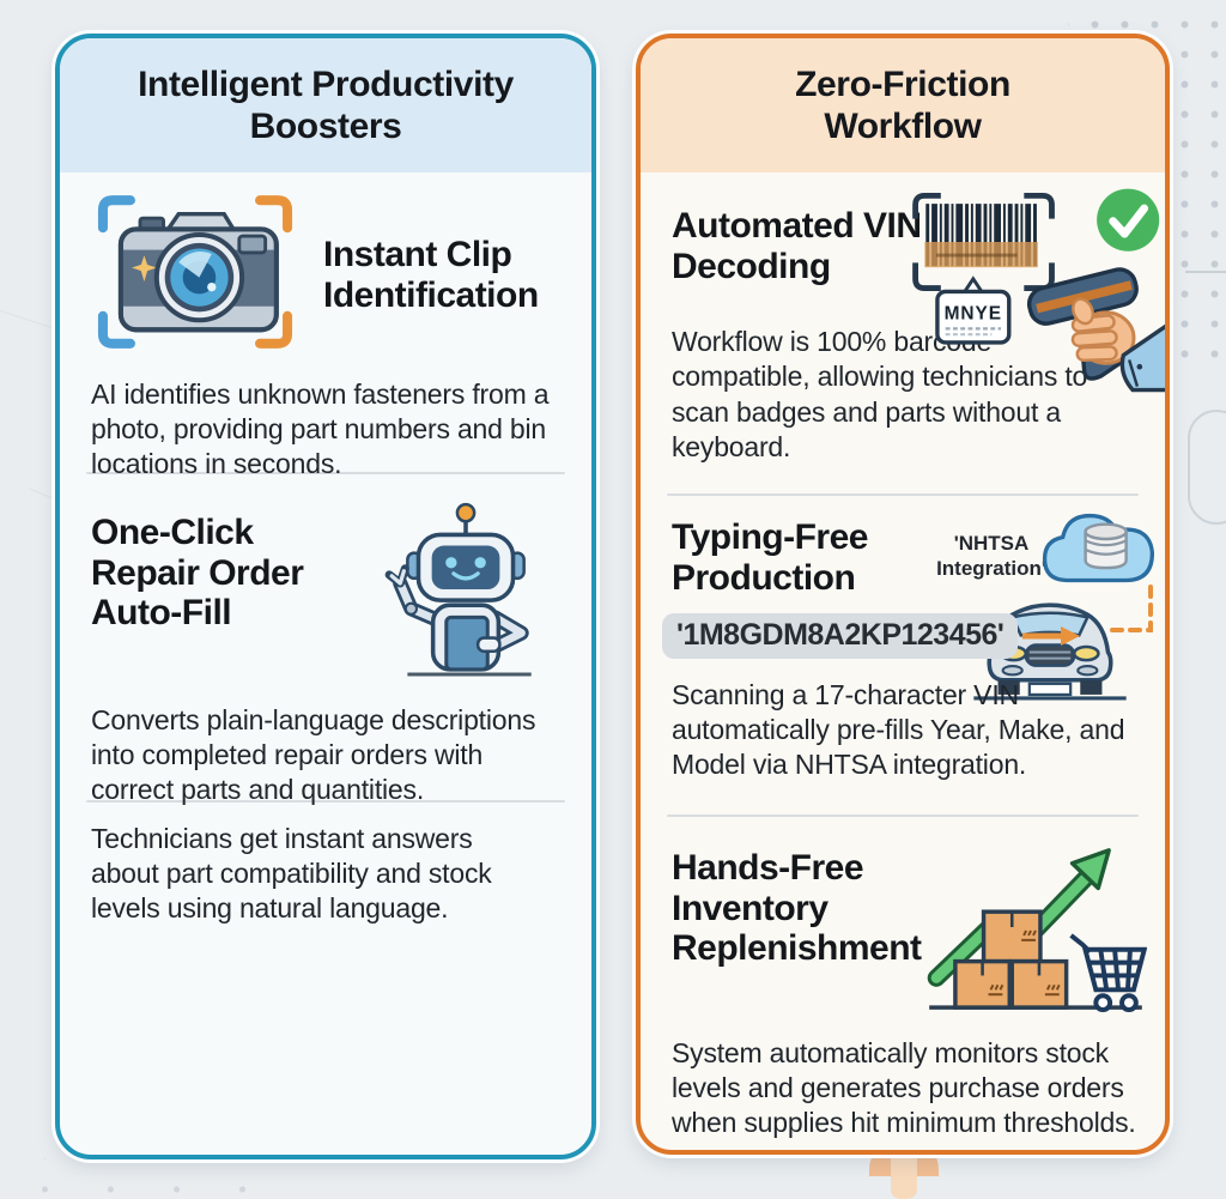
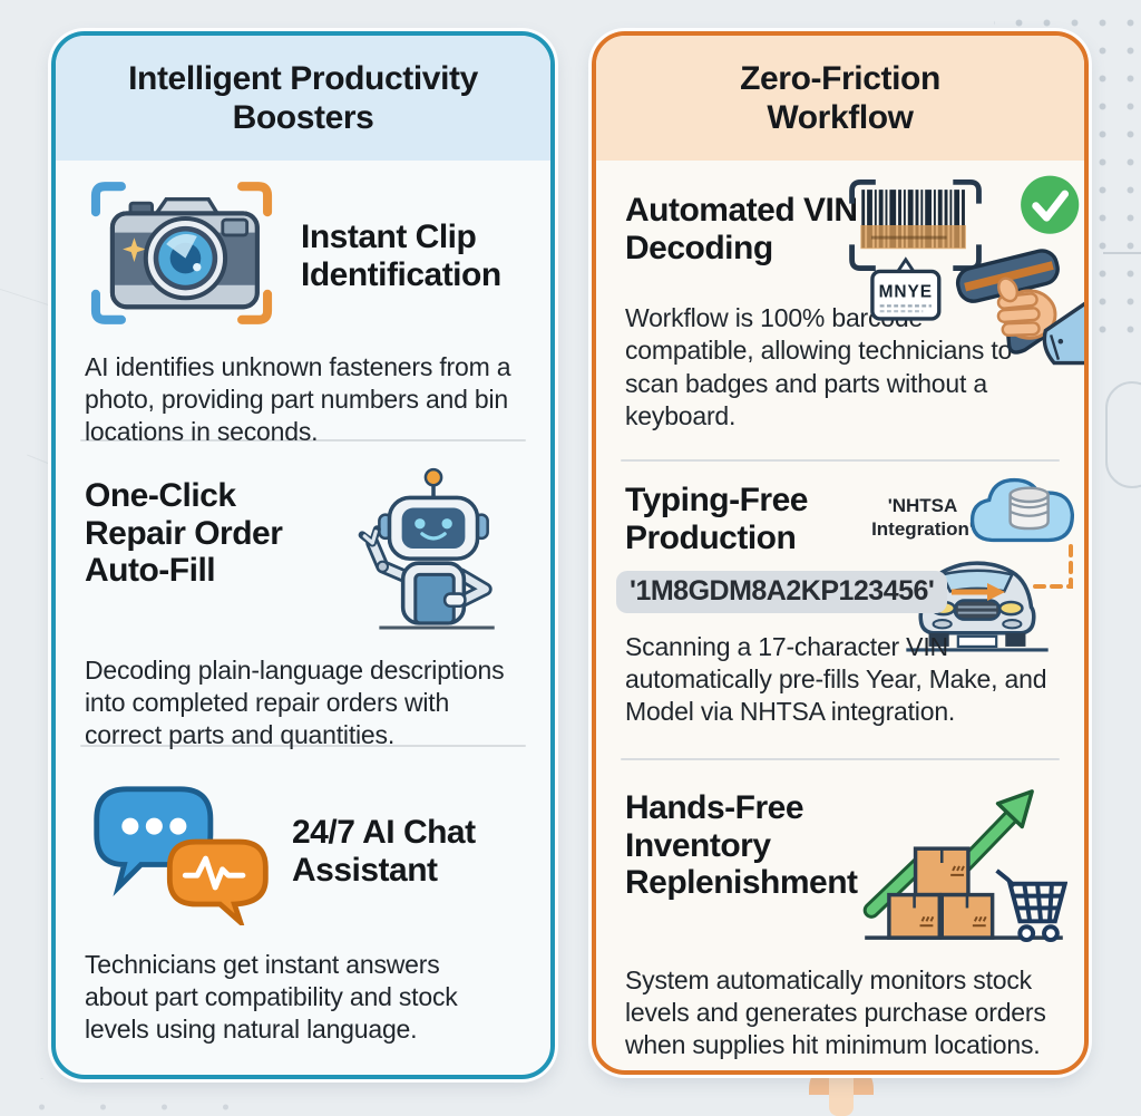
  Intelligent Productivity Boosters
  Instant Clip Identification
  AI identifies unknown fasteners from a photo, providing part numbers and bin locations in seconds.
  One-Click Repair Order Auto-Fill
- Converts plain-language descriptions into completed repair orders with correct parts and quantities.
+ Decoding plain-language descriptions into completed repair orders with correct parts and quantities.
+ 24/7 AI Chat Assistant
  Technicians get instant answers about part compatibility and stock levels using natural language.
  Zero-Friction Workflow
  Automated VIN Decoding
  MNYE
  Workflow is 100% barcompatible, allowing technicians to scan badges and parts without a keyboard.
  Typing-Free Production
  'NHTSA Integration'
  '1M8GDM8A2KP123456'
  Scanning a 17-character VIN automatically pre-fills Year, Make, and Model via NHTSA integration.
  Hands-Free Inventory Replenishment
- System automatically monitors stock levels and generates purchase orders when supplies hit minimum thresholds.
+ System automatically monitors stock levels and generates purchase orders when supplies hit minimum locations.
